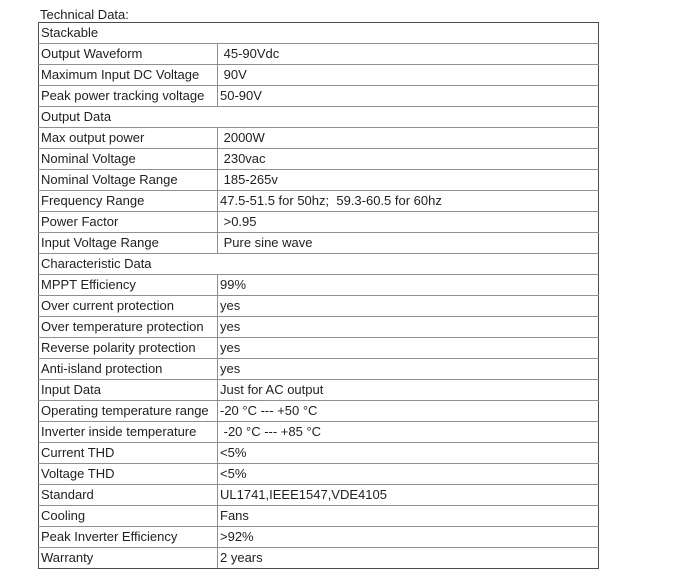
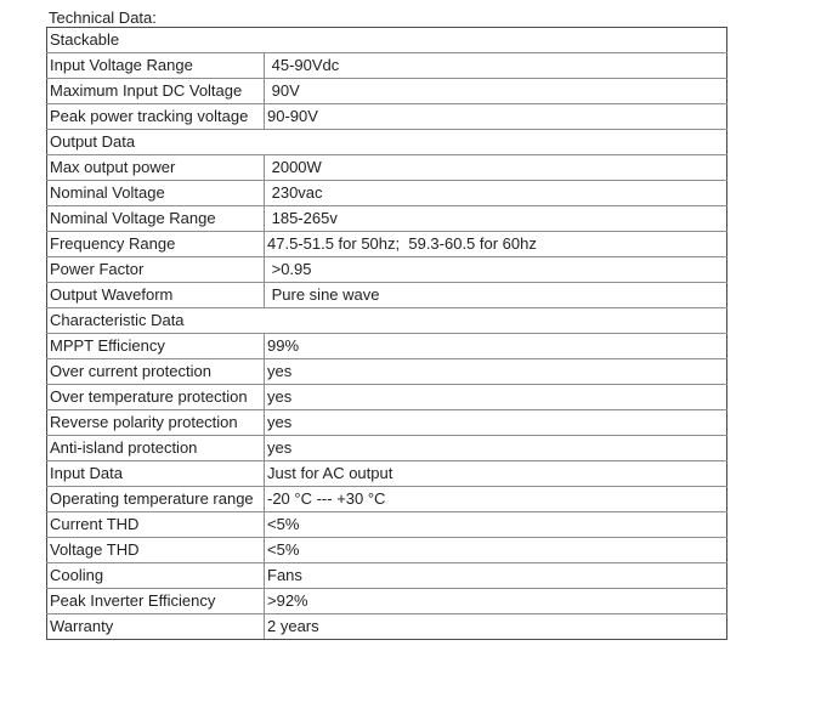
  Technical Data:
  Stackable
- Output Waveform	45-90Vdc
+ Input Voltage Range	45-90Vdc
  Maximum Input DC Voltage	90V
- Peak power tracking voltage	50-90V
+ Peak power tracking voltage	90-90V
  Output Data
  Max output power	2000W
  Nominal Voltage	230vac
  Nominal Voltage Range	185-265v
  Frequency Range	47.5-51.5 for 50hz; 59.3-60.5 for 60hz
  Power Factor	>0.95
- Input Voltage Range	Pure sine wave
+ Output Waveform	Pure sine wave
  Characteristic Data
  MPPT Efficiency	99%
  Over current protection	yes
  Over temperature protection	yes
  Reverse polarity protection	yes
  Anti-island protection	yes
  Input Data	Just for AC output
- Operating temperature range	-20 °C --- +50 °C
+ Operating temperature range	-20 °C --- +30 °C
- Inverter inside temperature	-20 °C --- +85 °C
  Current THD	<5%
  Voltage THD	<5%
- Standard	UL1741,IEEE1547,VDE4105
  Cooling	Fans
  Peak Inverter Efficiency	>92%
  Warranty	2 years
